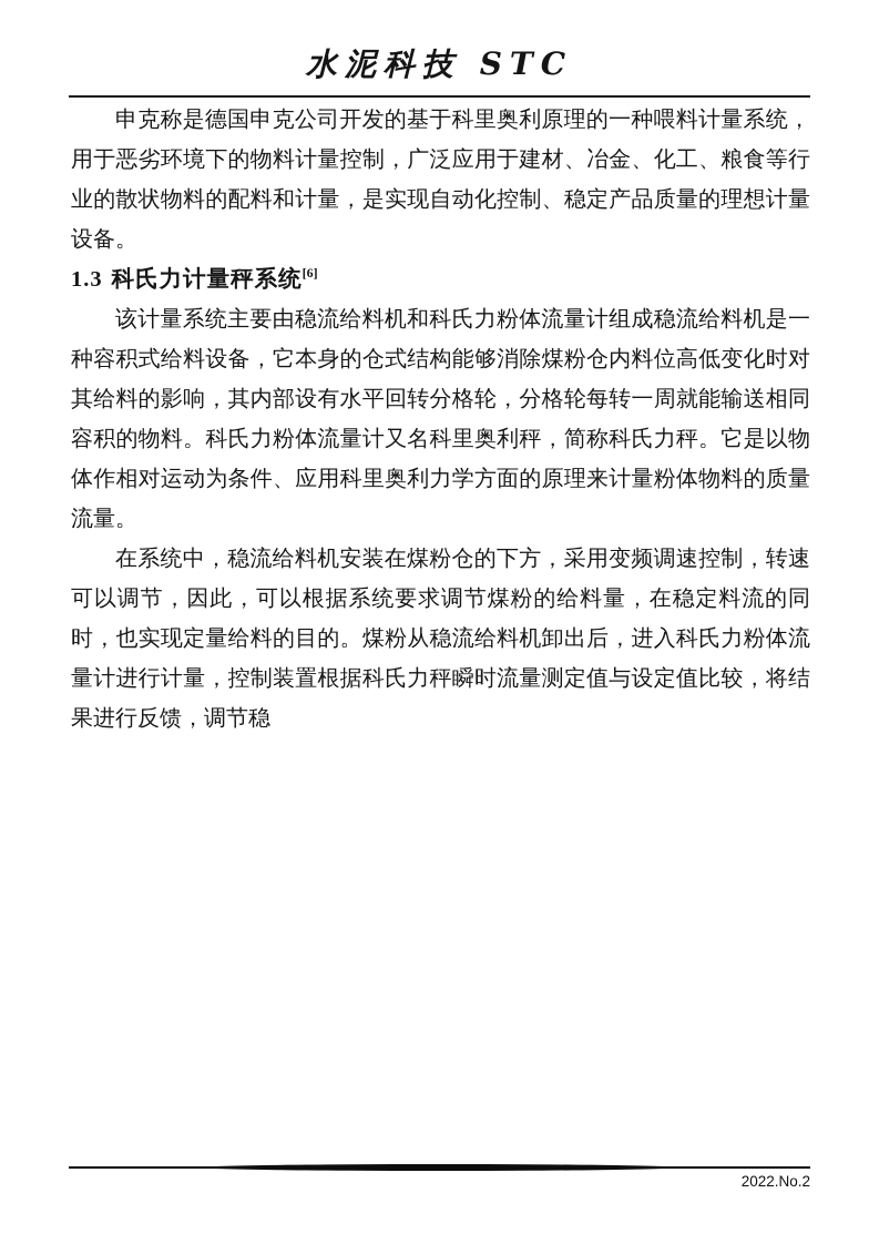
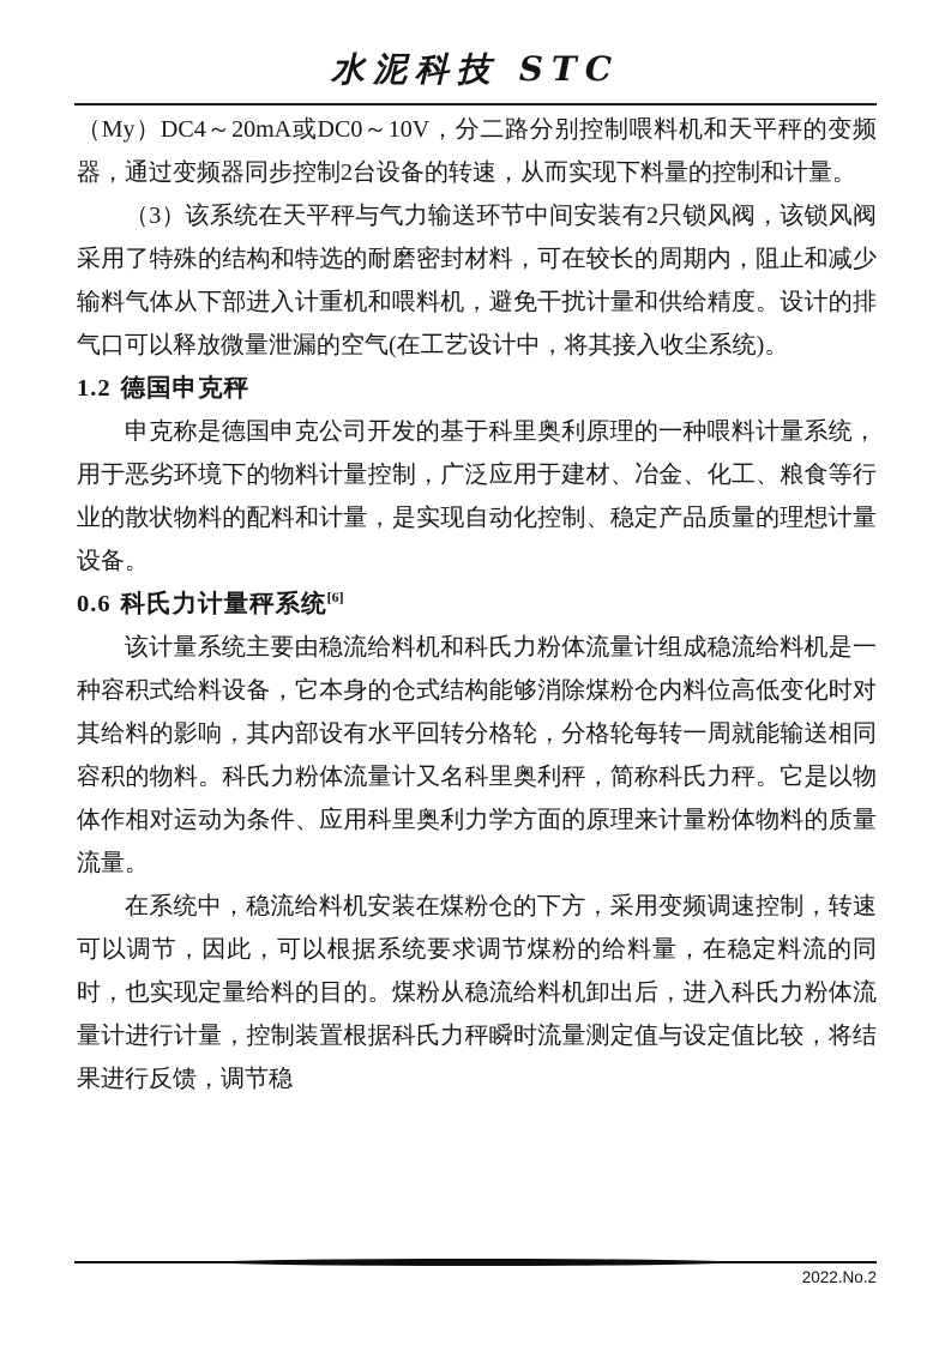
  水泥科技 STC
+ （My）DC4～20mA或DC0～10V，分二路分别控制喂料机和天平秤的变频器，通过变频器同步控制2台设备的转速，从而实现下料量的控制和计量。
+ （3）该系统在天平秤与气力输送环节中间安装有2只锁风阀，该锁风阀采用了特殊的结构和特选的耐磨密封材料，可在较长的周期内，阻止和减少输料气体从下部进入计重机和喂料机，避免干扰计量和供给精度。设计的排气口可以释放微量泄漏的空气(在工艺设计中，将其接入收尘系统)。
+ 1.2 德国申克秤
  申克称是德国申克公司开发的基于科里奥利原理的一种喂料计量系统，用于恶劣环境下的物料计量控制，广泛应用于建材、冶金、化工、粮食等行业的散状物料的配料和计量，是实现自动化控制、稳定产品质量的理想计量设备。
- 1.3 科氏力计量秤系统[6]
+ 0.6 科氏力计量秤系统[6]
  该计量系统主要由稳流给料机和科氏力粉体流量计组成稳流给料机是一种容积式给料设备，它本身的仓式结构能够消除煤粉仓内料位高低变化时对其给料的影响，其内部设有水平回转分格轮，分格轮每转一周就能输送相同容积的物料。科氏力粉体流量计又名科里奥利秤，简称科氏力秤。它是以物体作相对运动为条件、应用科里奥利力学方面的原理来计量粉体物料的质量流量。
  在系统中，稳流给料机安装在煤粉仓的下方，采用变频调速控制，转速可以调节，因此，可以根据系统要求调节煤粉的给料量，在稳定料流的同时，也实现定量给料的目的。煤粉从稳流给料机卸出后，进入科氏力粉体流量计进行计量，控制装置根据科氏力秤瞬时流量测定值与设定值比较，将结果进行反馈，调节稳
  2022.No.2
